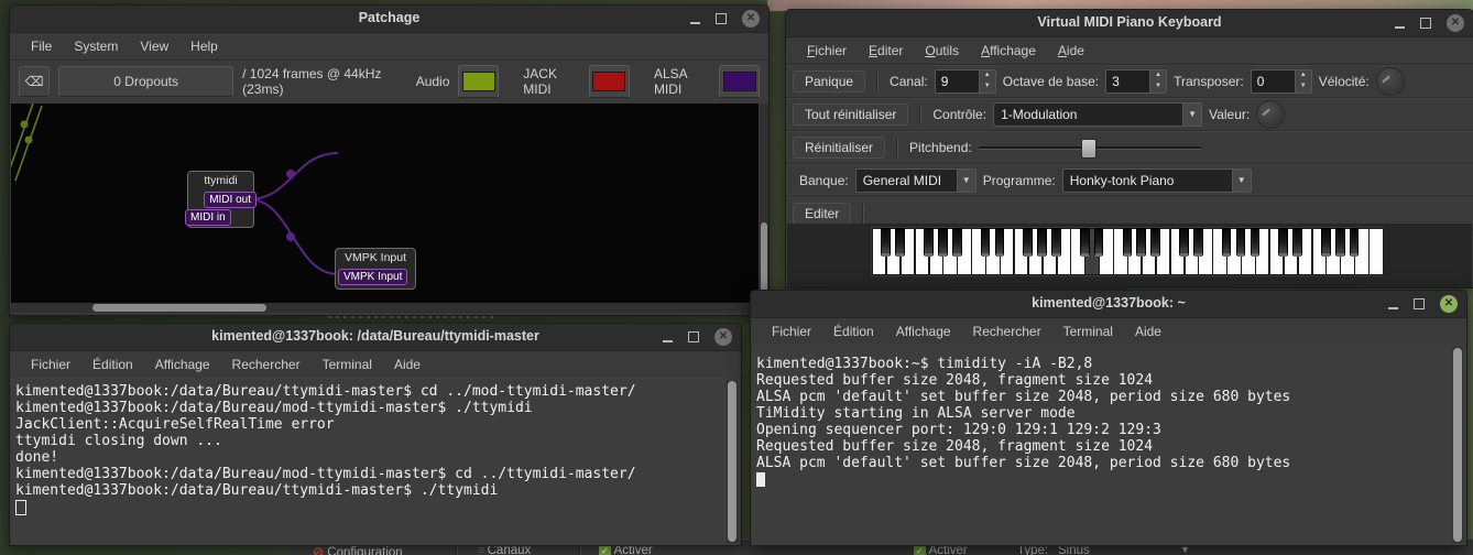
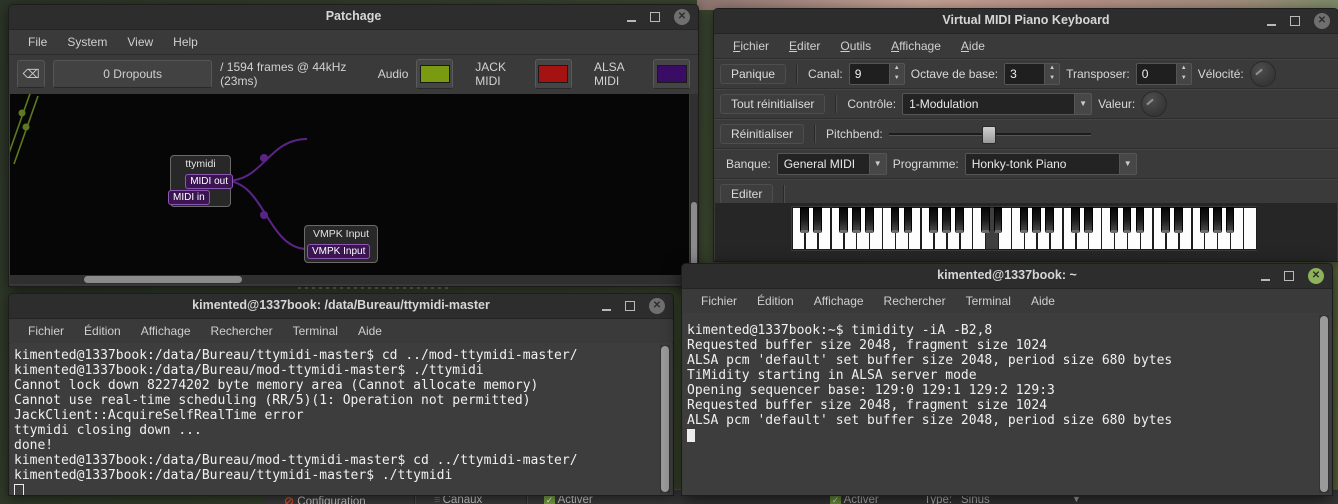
  Patchage
  ✕
  File
  System
  View
  Help
  ⌫
  0 Dropouts
- / 1024 frames @ 44kHz (23ms)
+ / 1594 frames @ 44kHz (23ms)
  Audio
  JACK MIDI
  ALSA MIDI
  ttymidi
  MIDI out
  MIDI in
  VMPK Input
  VMPK Input
  Virtual MIDI Piano Keyboard
  ✕
  Fichier
  Editer
  Outils
  Affichage
  Aide
  Panique
  Canal:
  9
  Octave de base:
  3
  Transposer:
  0
  Vélocité:
  Tout réinitialiser
  Contrôle:
  1-Modulation
  ▼
  Valeur:
  Réinitialiser
  Pitchbend:
  Banque:
  General MIDI
  ▼
  Programme:
  Honky-tonk Piano
  ▼
  Editer
  kimented@1337book: /data/Bureau/ttymidi-master
  ✕
  Fichier
  Édition
  Affichage
  Rechercher
  Terminal
  Aide
  kimented@1337book:/data/Bureau/ttymidi-master$ cd ../mod-ttymidi-master/
  kimented@1337book:/data/Bureau/mod-ttymidi-master$ ./ttymidi
+ Cannot lock down 82274202 byte memory area (Cannot allocate memory)
+ Cannot use real-time scheduling (RR/5)(1: Operation not permitted)
  JackClient::AcquireSelfRealTime error
  ttymidi closing down ...
  done!
  kimented@1337book:/data/Bureau/mod-ttymidi-master$ cd ../ttymidi-master/
  kimented@1337book:/data/Bureau/ttymidi-master$ ./ttymidi
  kimented@1337book: ~
  ✕
  Fichier
  Édition
  Affichage
  Rechercher
  Terminal
  Aide
  kimented@1337book:~$ timidity -iA -B2,8
  Requested buffer size 2048, fragment size 1024
  ALSA pcm 'default' set buffer size 2048, period size 680 bytes
  TiMidity starting in ALSA server mode
- Opening sequencer port: 129:0 129:1 129:2 129:3
+ Opening sequencer base: 129:0 129:1 129:2 129:3
  Requested buffer size 2048, fragment size 1024
  ALSA pcm 'default' set buffer size 2048, period size 680 bytes
  ⊘ Configuration
  ≡ Canaux
  ✓ Activer
  ✓ Activer
  Type:
  Sinus
  ▼
